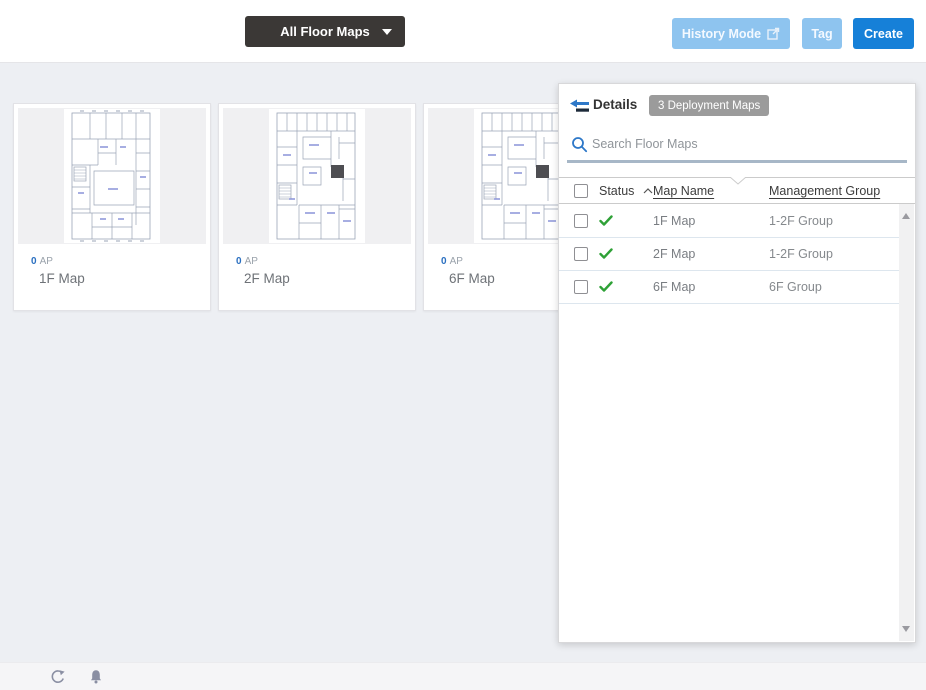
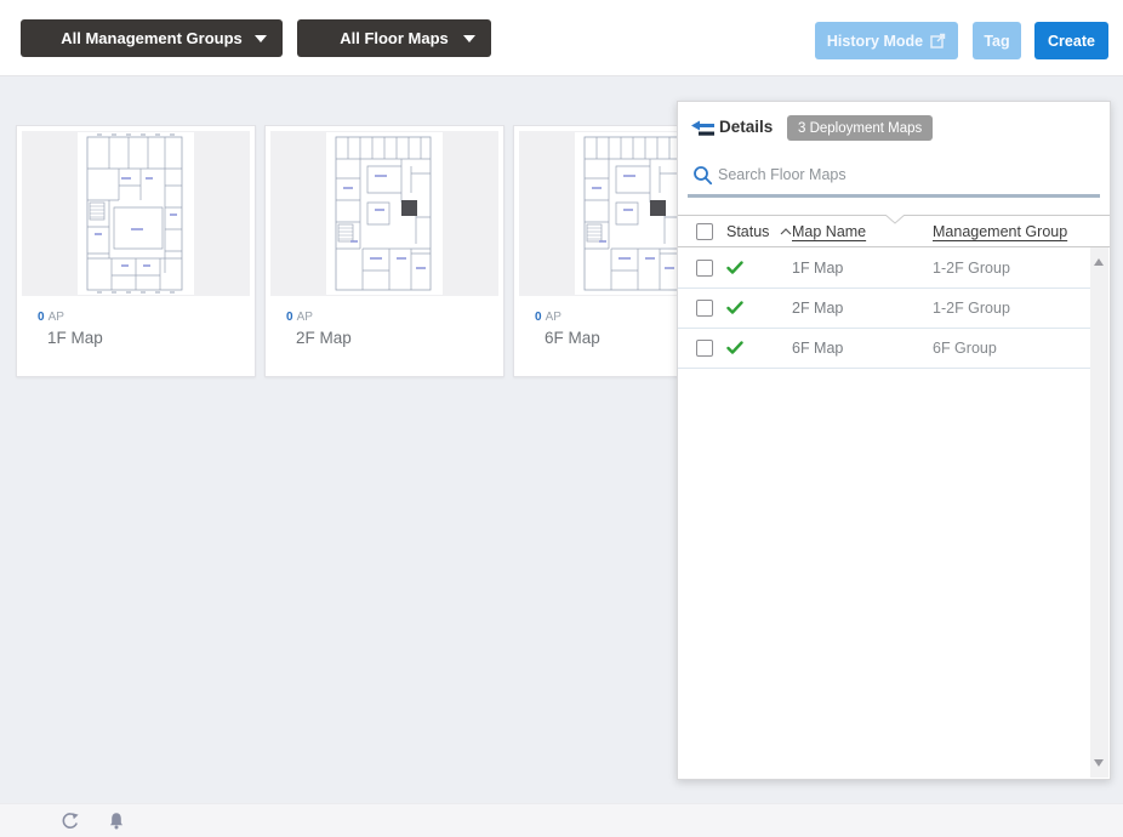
+ All Management Groups
  All Floor Maps
  History Mode
  Tag
  Create
  0 AP
  1F Map
  0 AP
  2F Map
  0 AP
  6F Map
  Details
  3 Deployment Maps
  Search Floor Maps
  Status
  Map Name
  Management Group
  1F Map
  1-2F Group
  2F Map
  1-2F Group
  6F Map
  6F Group
